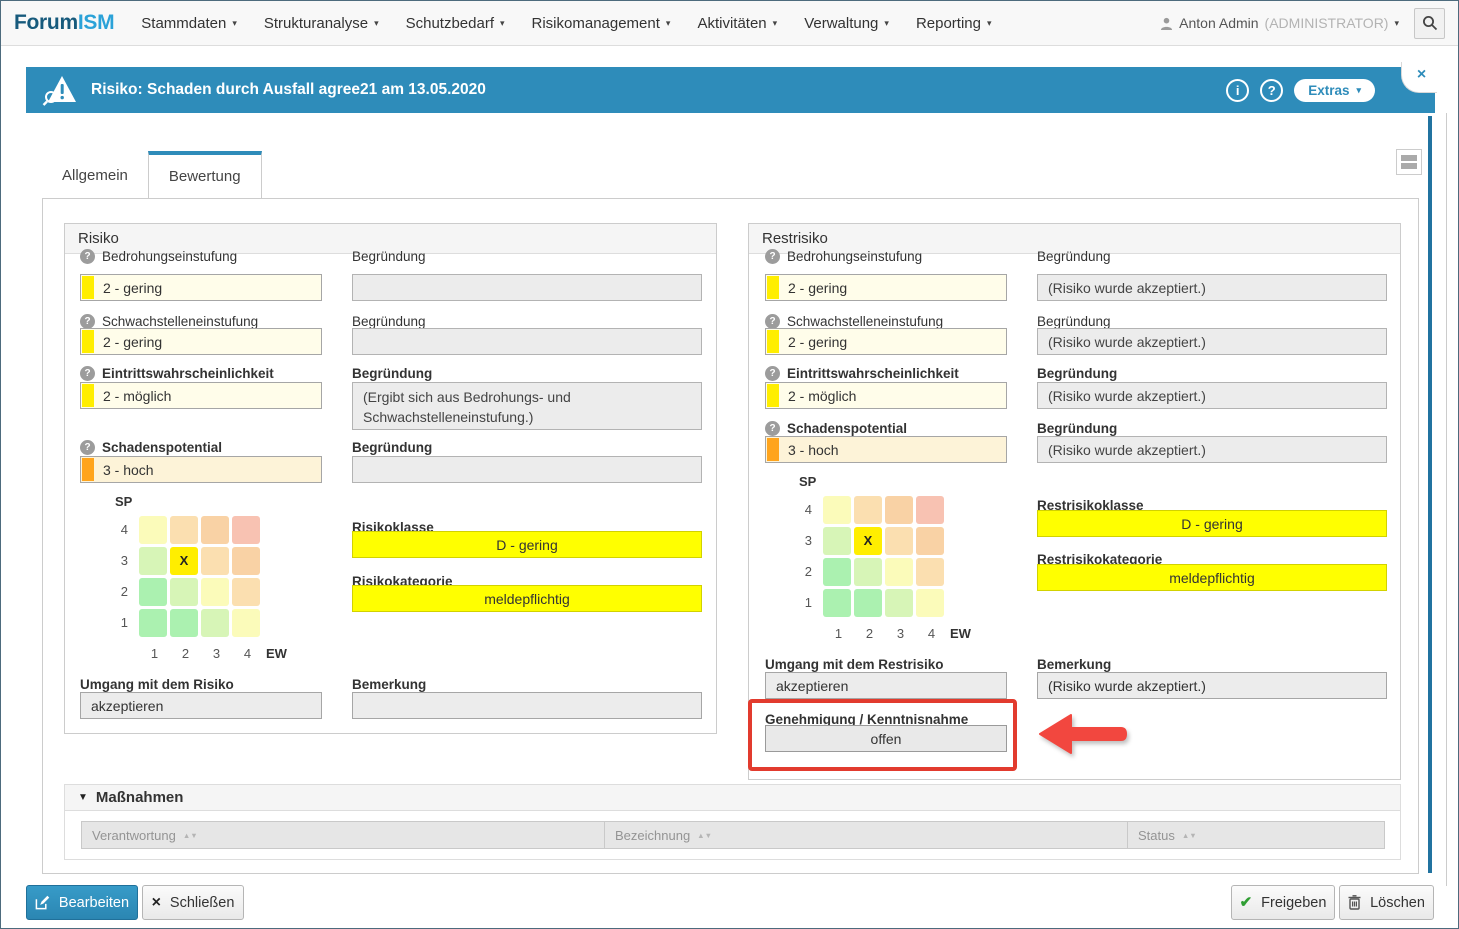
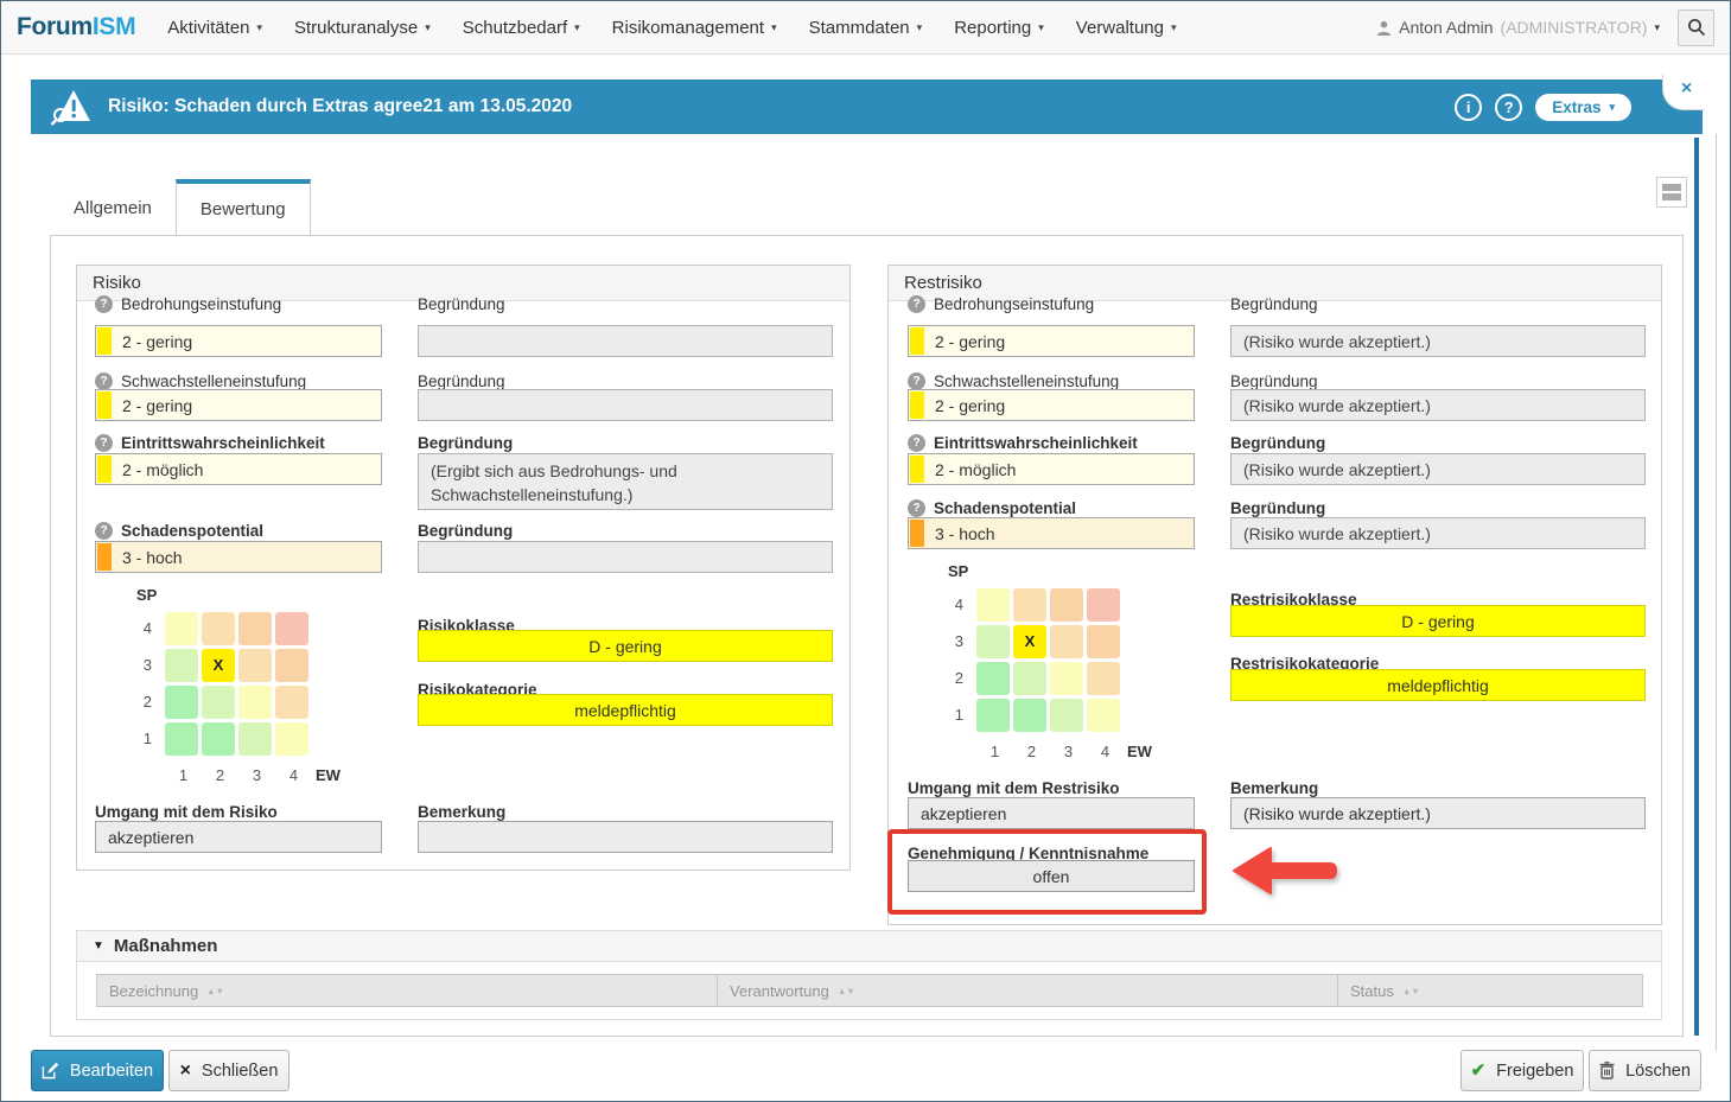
  ForumISM
- Stammdaten
+ Aktivitäten
  ▾
  Strukturanalyse
  ▾
  Schutzbedarf
  ▾
  Risikomanagement
  ▾
- Aktivitäten
+ Stammdaten
  ▾
- Verwaltung
+ Reporting
  ▾
- Reporting
+ Verwaltung
  ▾
  Anton Admin
  (ADMINISTRATOR)
  ▾
- Risiko: Schaden durch Ausfall agree21 am 13.05.2020
+ Risiko: Schaden durch Extras agree21 am 13.05.2020
  i
  ?
  Extras
  ▾
  ×
  Allgemein
  Bewertung
  Risiko
  ?
  Bedrohungseinstufung
  2 - gering
  Begründung
  ?
  Schwachstelleneinstufung
  2 - gering
  Begründung
  ?
  Eintrittswahrscheinlichkeit
  2 - möglich
  Begründung
  (Ergibt sich aus Bedrohungs- und Schwachstelleneinstufung.)
  ?
  Schadenspotential
  3 - hoch
  Begründung
  SP
  4
  3
  X
  2
  1
  1
  2
  3
  4
  EW
  Risikoklasse
  D - gering
  Risikokategorie
  meldepflichtig
  Umgang mit dem Risiko
  akzeptieren
  Bemerkung
  Restrisiko
  ?
  Bedrohungseinstufung
  2 - gering
  Begründung
  (Risiko wurde akzeptiert.)
  ?
  Schwachstelleneinstufung
  2 - gering
  Begründung
  (Risiko wurde akzeptiert.)
  ?
  Eintrittswahrscheinlichkeit
  2 - möglich
  Begründung
  (Risiko wurde akzeptiert.)
  ?
  Schadenspotential
  3 - hoch
  Begründung
  (Risiko wurde akzeptiert.)
  SP
  4
  3
  X
  2
  1
  1
  2
  3
  4
  EW
  Restrisikoklasse
  D - gering
  Restrisikokategorie
  meldepflichtig
  Umgang mit dem Restrisiko
  akzeptieren
  Bemerkung
  (Risiko wurde akzeptiert.)
  Genehmigung / Kenntnisnahme
  offen
  ▼
  Maßnahmen
- Verantwortung
+ Bezeichnung
  ▲▼
- Bezeichnung
+ Verantwortung
  ▲▼
  Status
  ▲▼
  Bearbeiten
  ×
  Schließen
  ✔
  Freigeben
  Löschen
